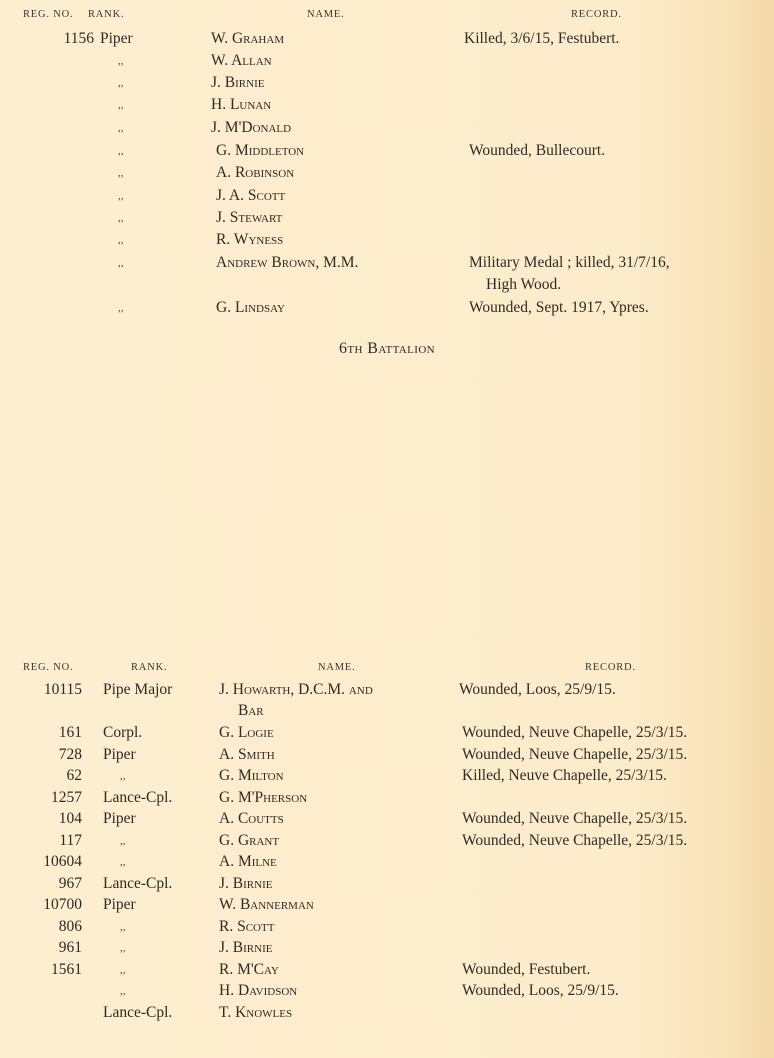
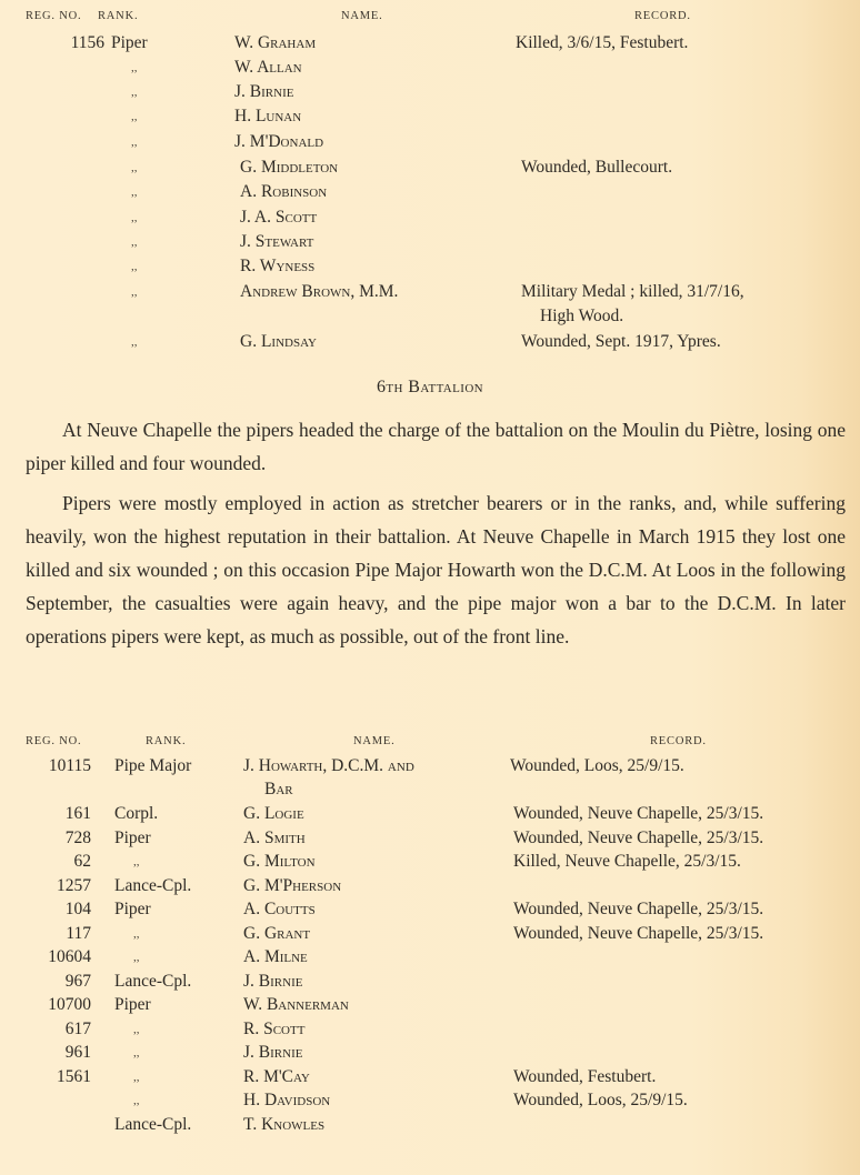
  REG. NO.
  RANK.
  NAME.
  RECORD.
  1156
  Piper
  W. Graham
  Killed, 3/6/15, Festubert.
  ,,
  W. Allan
  ,,
  J. Birnie
  ,,
  H. Lunan
  ,,
  J. M'Donald
  ,,
  G. Middleton
  Wounded, Bullecourt.
  ,,
  A. Robinson
  ,,
  J. A. Scott
  ,,
  J. Stewart
  ,,
  R. Wyness
  ,,
  Andrew Brown, M.M.
  Military Medal ; killed, 31/7/16,
  High Wood.
  ,,
  G. Lindsay
  Wounded, Sept. 1917, Ypres.
  6th Battalion
+ At Neuve Chapelle the pipers headed the charge of the battalion on the Moulin du Piètre, losing one piper killed and four wounded.
+ Pipers were mostly employed in action as stretcher bearers or in the ranks, and, while suffering heavily, won the highest reputation in their battalion. At Neuve Chapelle in March 1915 they lost one killed and six wounded ; on this occasion Pipe Major Howarth won the D.C.M. At Loos in the following September, the casualties were again heavy, and the pipe major won a bar to the D.C.M. In later operations pipers were kept, as much as possible, out of the front line.
  REG. NO.
  RANK.
  NAME.
  RECORD.
  10115
  Pipe Major
  J. Howarth, D.C.M. and
  Wounded, Loos, 25/9/15.
  Bar
  161
  Corpl.
  G. Logie
  Wounded, Neuve Chapelle, 25/3/15.
  728
  Piper
  A. Smith
  Wounded, Neuve Chapelle, 25/3/15.
  62
  ,,
  G. Milton
  Killed, Neuve Chapelle, 25/3/15.
  1257
  Lance-Cpl.
  G. M'Pherson
  104
  Piper
  A. Coutts
  Wounded, Neuve Chapelle, 25/3/15.
  117
  ,,
  G. Grant
  Wounded, Neuve Chapelle, 25/3/15.
  10604
  ,,
  A. Milne
  967
  Lance-Cpl.
  J. Birnie
  10700
  Piper
  W. Bannerman
- 806
+ 617
  ,,
  R. Scott
  961
  ,,
  J. Birnie
  1561
  ,,
  R. M'Cay
  Wounded, Festubert.
  ,,
  H. Davidson
  Wounded, Loos, 25/9/15.
  Lance-Cpl.
  T. Knowles
